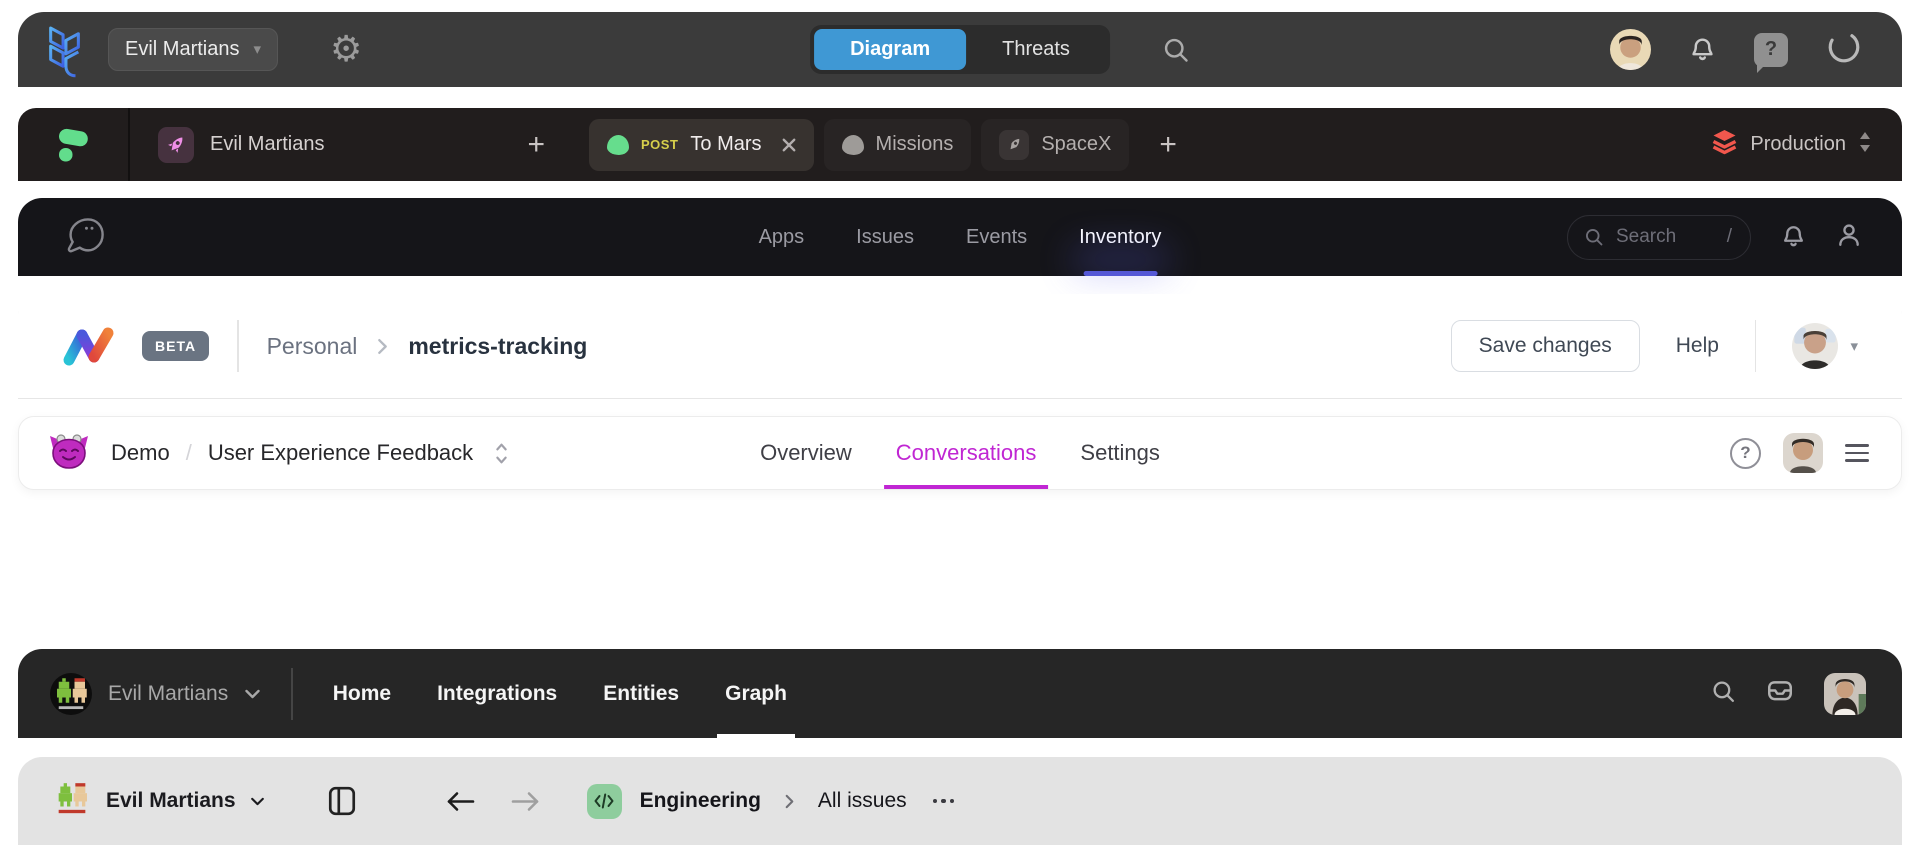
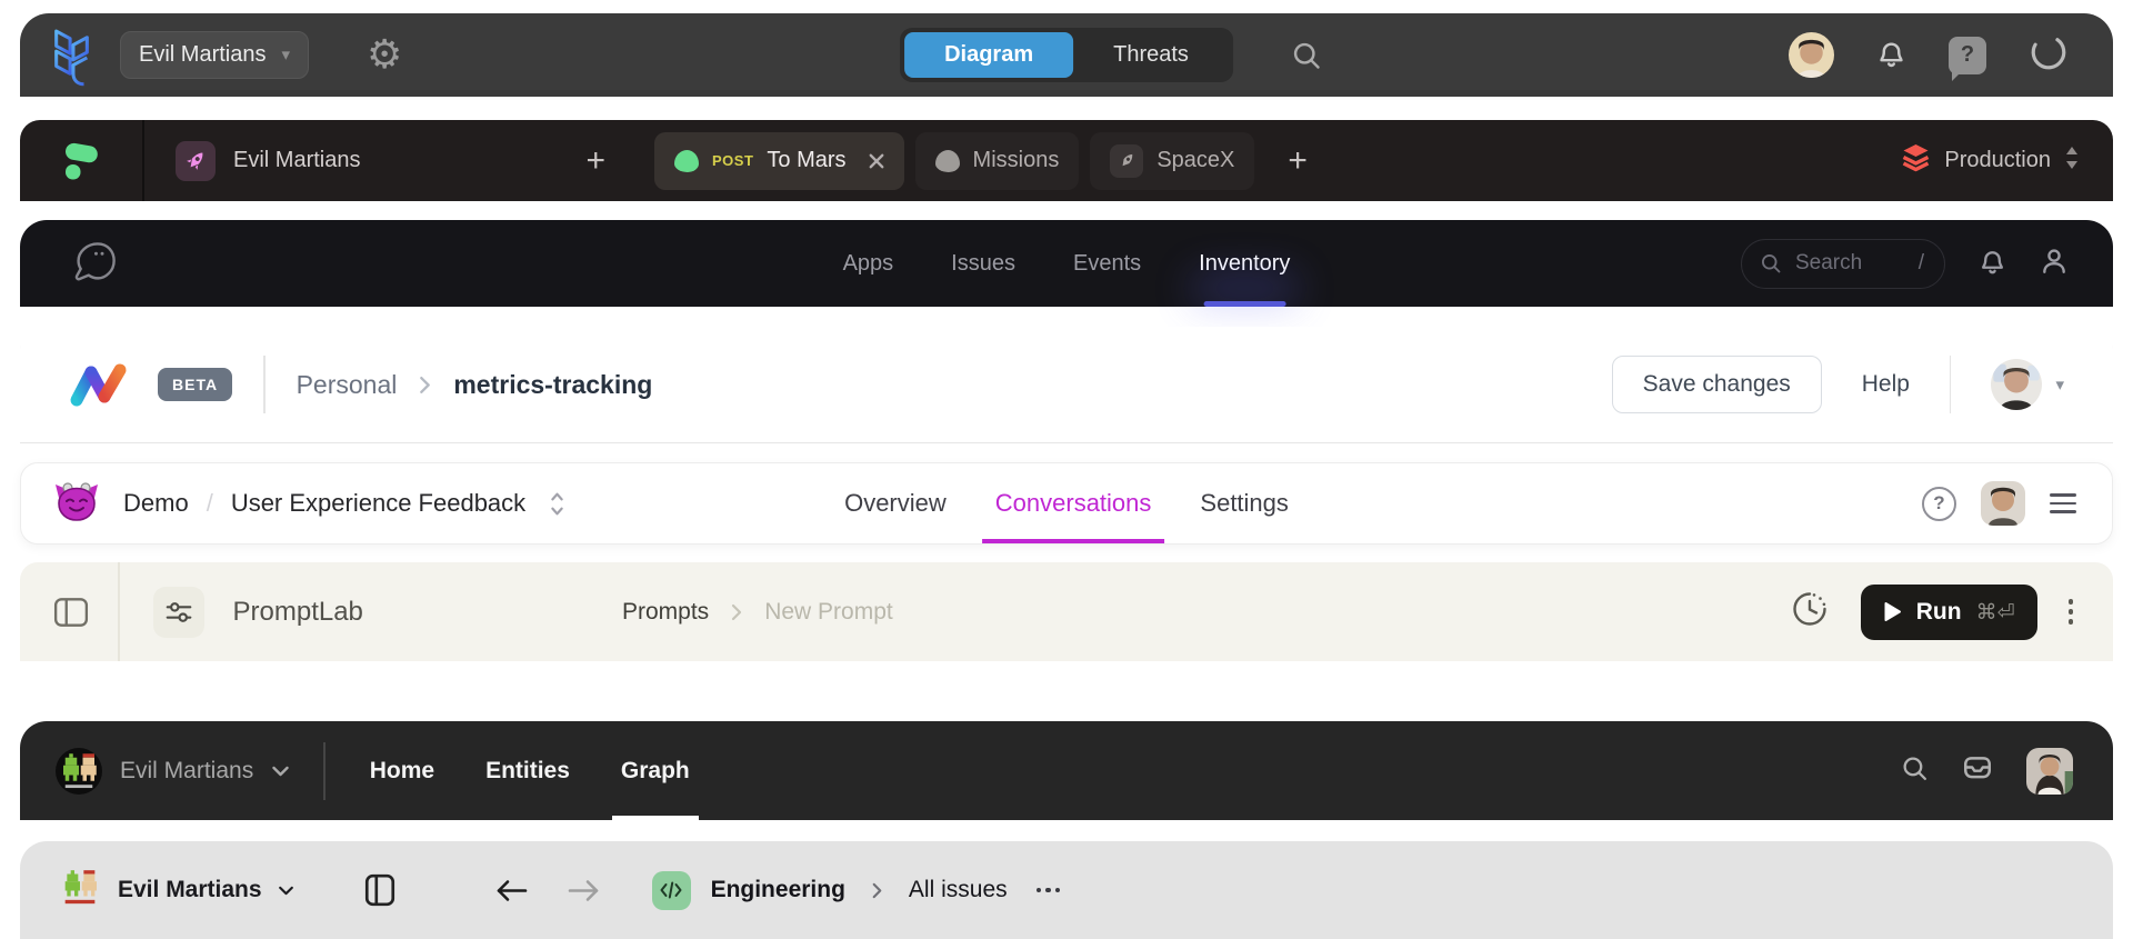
  Evil Martians
  ▾
  ⚙
  Diagram
  Threats
  ?
  Evil Martians
  +
  POST
  To Mars
  Missions
  SpaceX
  +
  Production
  Apps
  Issues
  Events
  Inventory
  Search
  /
  BETA
  Personal
  metrics-tracking
  Save changes
  Help
  ▾
  Demo
  /
  User Experience Feedback
  Overview
  Conversations
  Settings
  ?
+ PromptLab
+ Prompts
+ New Prompt
+ Run
+ ⌘⏎
  Evil Martians
  Home
- Integrations
  Entities
  Graph
  Evil Martians
  Engineering
  All issues
